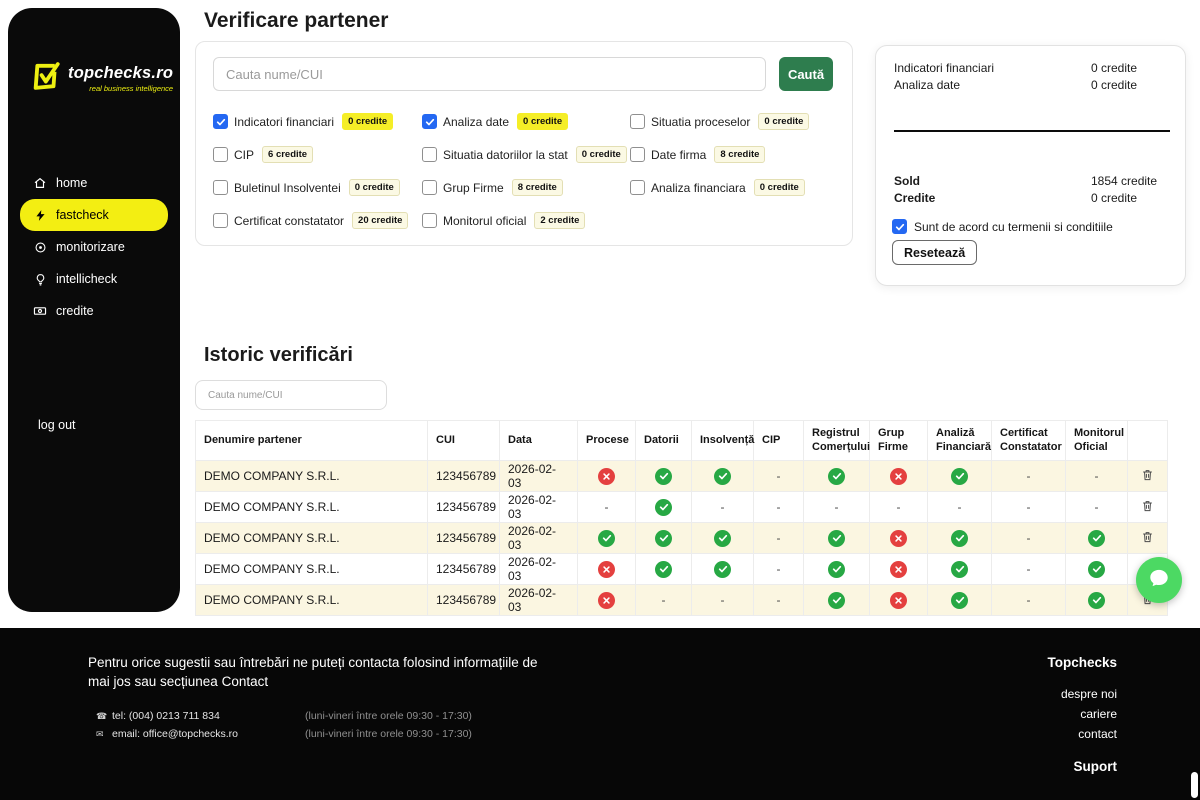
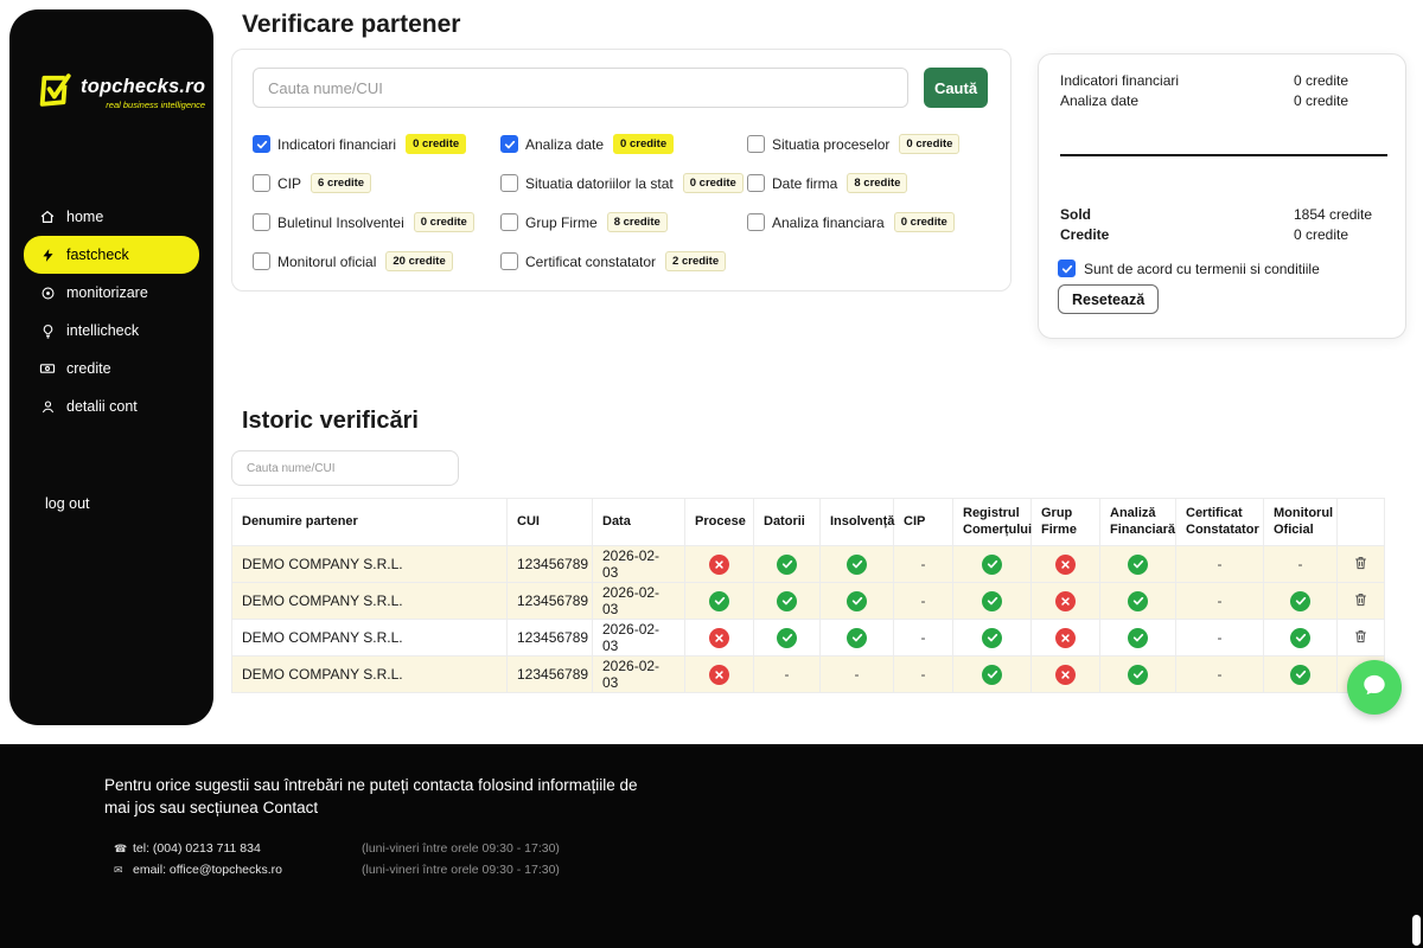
  topchecks.ro
  real business intelligence
  home
  fastcheck
  monitorizare
  intellicheck
  credite
+ detalii cont
  log out
  Verificare partener
  Cauta nume/CUI
  Caută
  Indicatori financiari
  0 credite
  Analiza date
  0 credite
  Situatia proceselor
  0 credite
  CIP
  6 credite
  Situatia datoriilor la stat
  0 credite
  Date firma
  8 credite
  Buletinul Insolventei
  0 credite
  Grup Firme
  8 credite
  Analiza financiara
  0 credite
- Certificat constatator
+ Monitorul oficial
  20 credite
- Monitorul oficial
+ Certificat constatator
  2 credite
  Indicatori financiari
  0 credite
  Analiza date
  0 credite
  Sold
  1854 credite
  Credite
  0 credite
  Sunt de acord cu termenii si conditiile
  Resetează
  Istoric verificări
  Cauta nume/CUI
  Denumire partener	CUI	Data	Procese	Datorii	Insolvență	CIP	Registrul Comerțului	Grup Firme	Analiză Financiară	Certificat Constatator	Monitorul Oficial
  DEMO COMPANY S.R.L.	123456789	2026-02-03				-				-	-
- DEMO COMPANY S.R.L.	123456789	2026-02-03	-		-	-	-	-	-	-	-
  DEMO COMPANY S.R.L.	123456789	2026-02-03				-				-
  DEMO COMPANY S.R.L.	123456789	2026-02-03				-				-
  DEMO COMPANY S.R.L.	123456789	2026-02-03		-	-	-				-
  Pentru orice sugestii sau întrebări ne puteți contacta folosind informațiile de mai jos sau secțiunea Contact
  ☎
  tel: (004) 0213 711 834
  (luni-vineri între orele 09:30 - 17:30)
  ✉
  email: office@topchecks.ro
  (luni-vineri între orele 09:30 - 17:30)
- Topchecks
- despre noi
- cariere
- contact
- Suport
